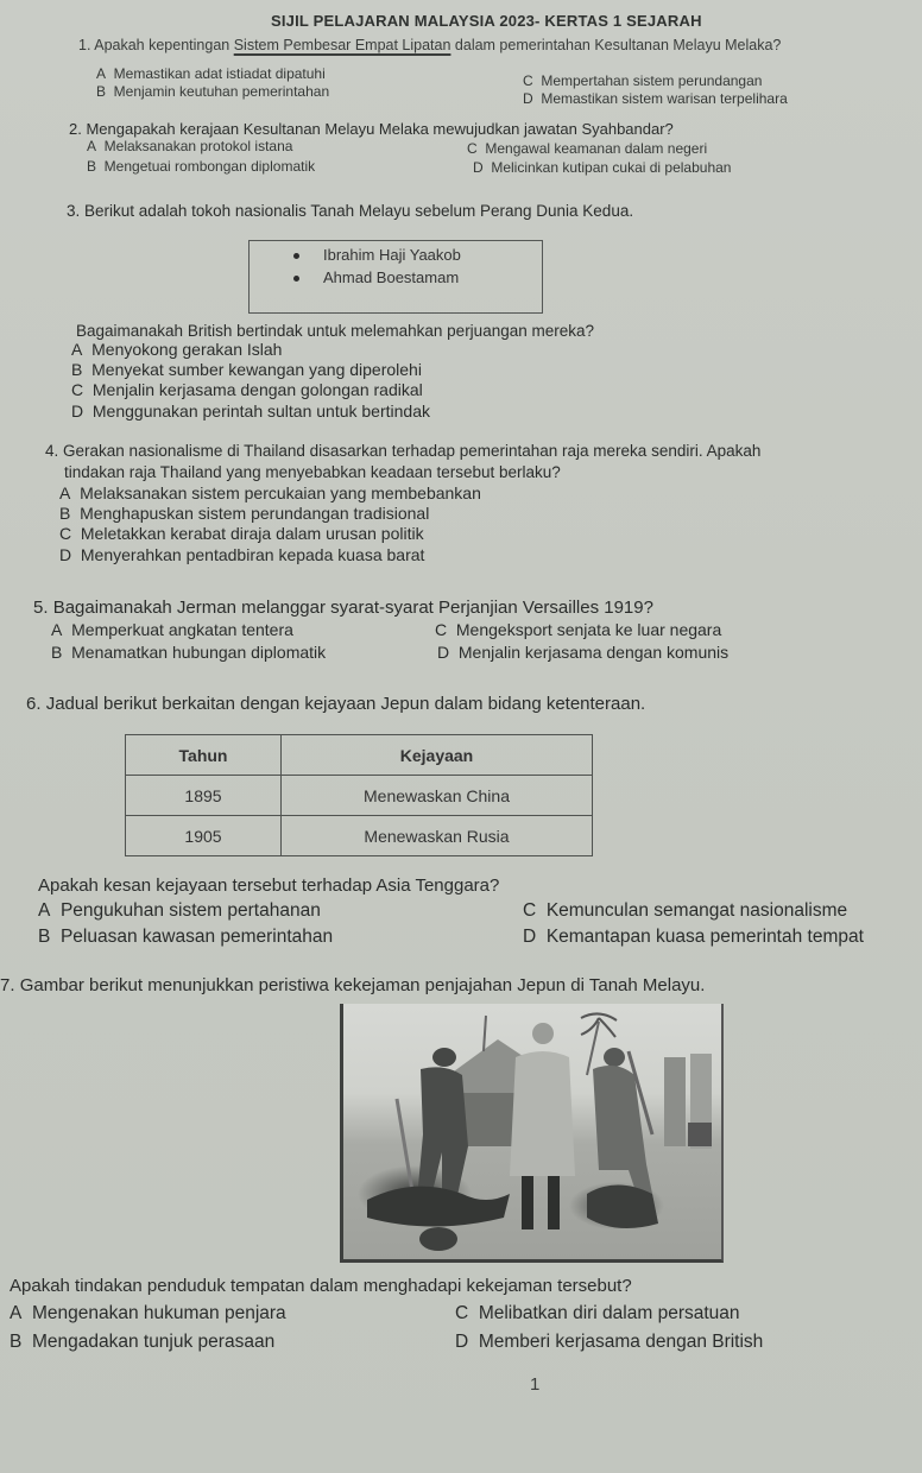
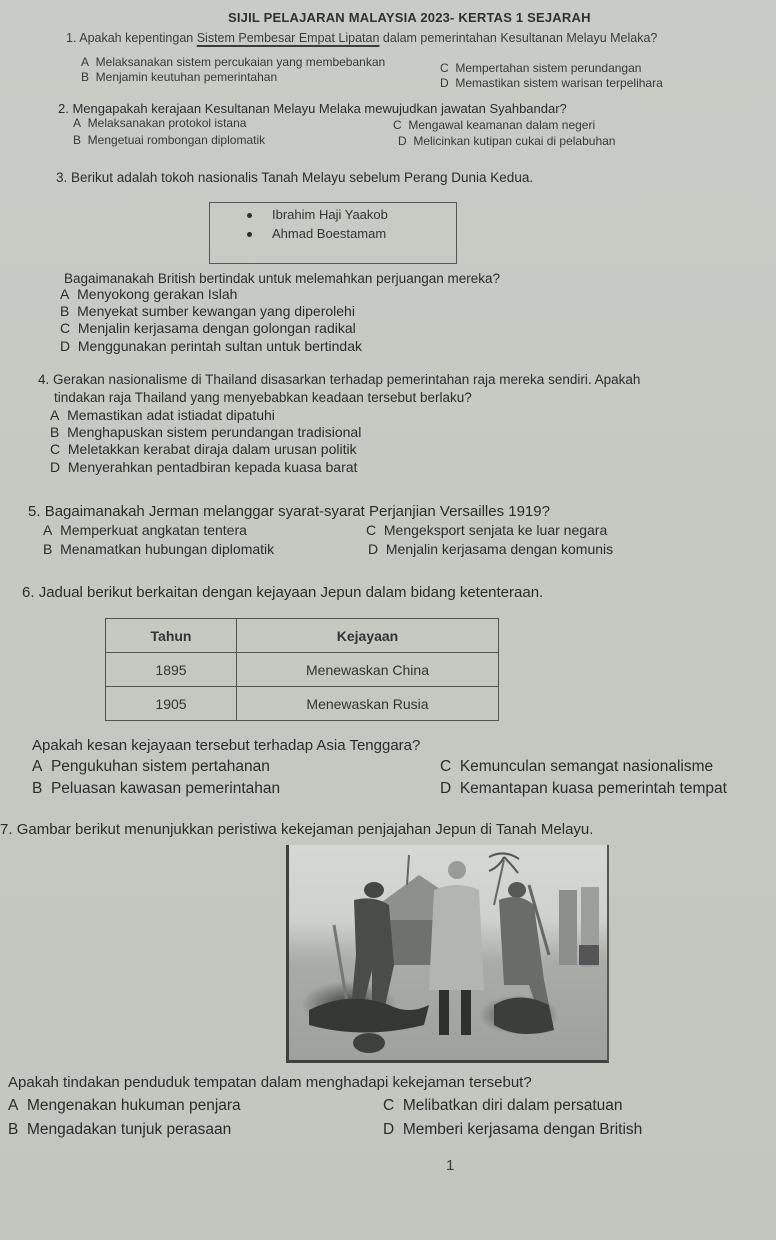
  SIJIL PELAJARAN MALAYSIA 2023- KERTAS 1 SEJARAH
  1. Apakah kepentingan Sistem Pembesar Empat Lipatan dalam pemerintahan Kesultanan Melayu Melaka?
- A Memastikan adat istiadat dipatuhi
+ A Melaksanakan sistem percukaian yang membebankan
  B Menjamin keutuhan pemerintahan
  C Mempertahan sistem perundangan
  D Memastikan sistem warisan terpelihara
  2. Mengapakah kerajaan Kesultanan Melayu Melaka mewujudkan jawatan Syahbandar?
  A Melaksanakan protokol istana
  B Mengetuai rombongan diplomatik
  C Mengawal keamanan dalam negeri
  D Melicinkan kutipan cukai di pelabuhan
  3. Berikut adalah tokoh nasionalis Tanah Melayu sebelum Perang Dunia Kedua.
  Ibrahim Haji Yaakob
  Ahmad Boestamam
  Bagaimanakah British bertindak untuk melemahkan perjuangan mereka?
  A Menyokong gerakan Islah
  B Menyekat sumber kewangan yang diperolehi
  C Menjalin kerjasama dengan golongan radikal
  D Menggunakan perintah sultan untuk bertindak
  4. Gerakan nasionalisme di Thailand disasarkan terhadap pemerintahan raja mereka sendiri. Apakah
  tindakan raja Thailand yang menyebabkan keadaan tersebut berlaku?
- A Melaksanakan sistem percukaian yang membebankan
+ A Memastikan adat istiadat dipatuhi
  B Menghapuskan sistem perundangan tradisional
  C Meletakkan kerabat diraja dalam urusan politik
  D Menyerahkan pentadbiran kepada kuasa barat
  5. Bagaimanakah Jerman melanggar syarat-syarat Perjanjian Versailles 1919?
  A Memperkuat angkatan tentera
  B Menamatkan hubungan diplomatik
  C Mengeksport senjata ke luar negara
  D Menjalin kerjasama dengan komunis
  6. Jadual berikut berkaitan dengan kejayaan Jepun dalam bidang ketenteraan.
  Tahun	Kejayaan
  1895	Menewaskan China
  1905	Menewaskan Rusia
  Apakah kesan kejayaan tersebut terhadap Asia Tenggara?
  A Pengukuhan sistem pertahanan
  B Peluasan kawasan pemerintahan
  C Kemunculan semangat nasionalisme
  D Kemantapan kuasa pemerintah tempat
  7. Gambar berikut menunjukkan peristiwa kekejaman penjajahan Jepun di Tanah Melayu.
  Apakah tindakan penduduk tempatan dalam menghadapi kekejaman tersebut?
  A Mengenakan hukuman penjara
  B Mengadakan tunjuk perasaan
  C Melibatkan diri dalam persatuan
  D Memberi kerjasama dengan British
  1
